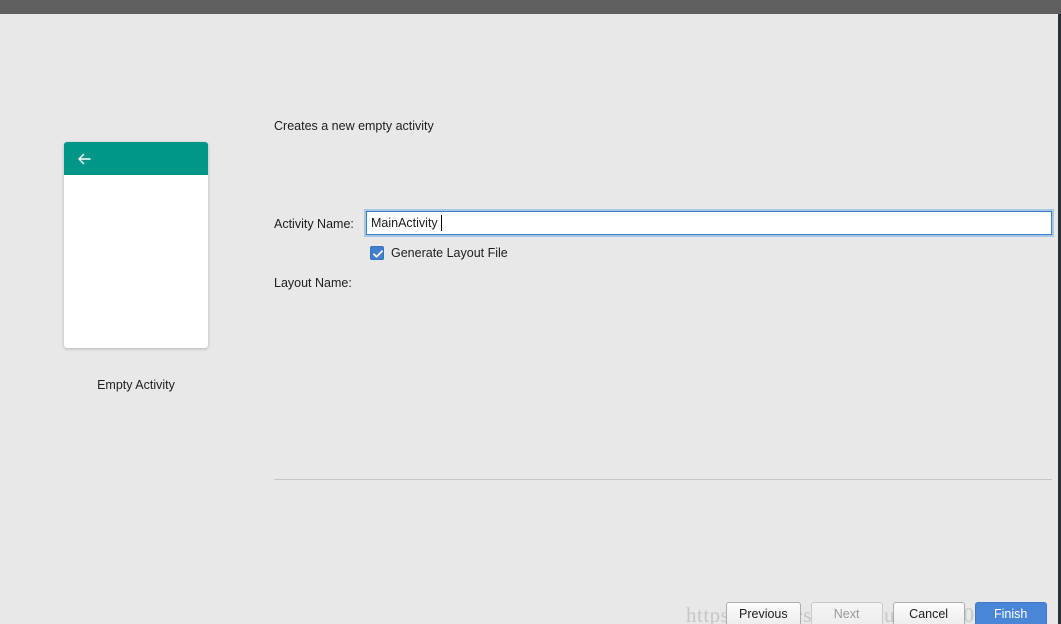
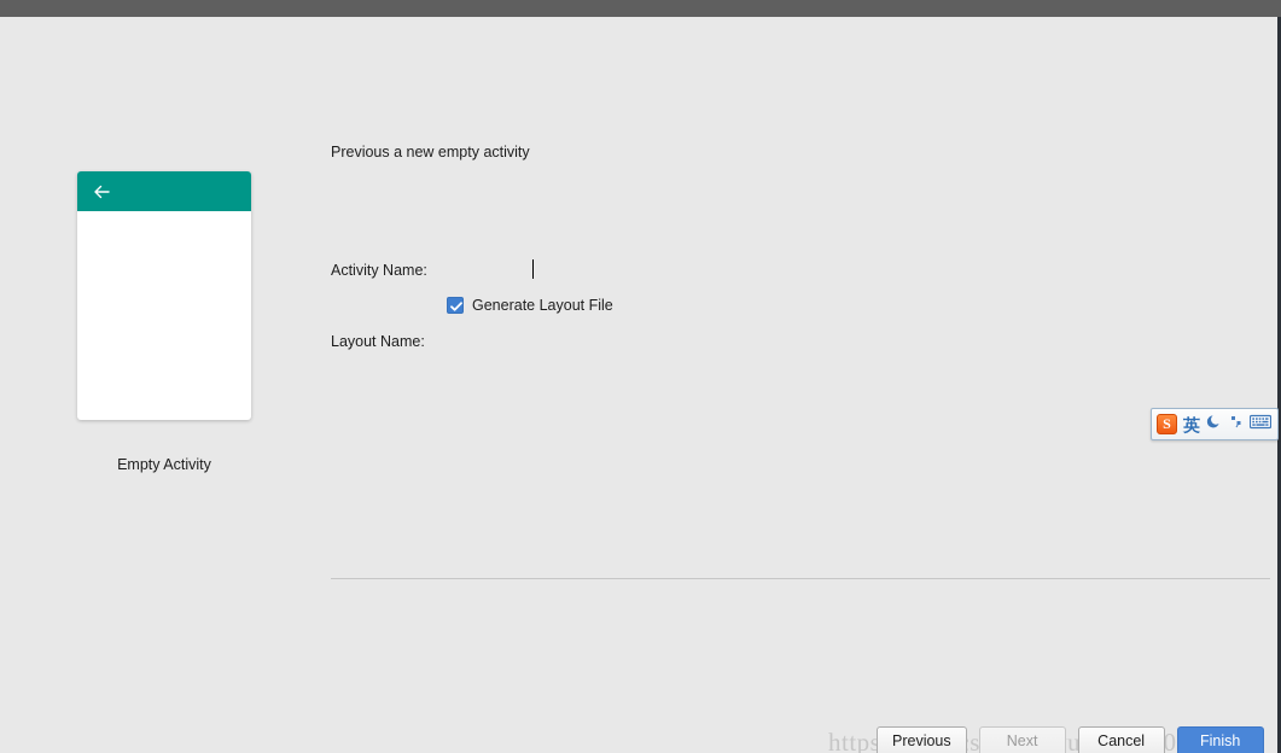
  Empty Activity
- Creates a new empty activity
+ Previous a new empty activity
  Activity Name:
- MainActivity
  Generate Layout File
  Layout Name:
+ S
+ 英
  Previous
  Next
  Cancel
  Finish
